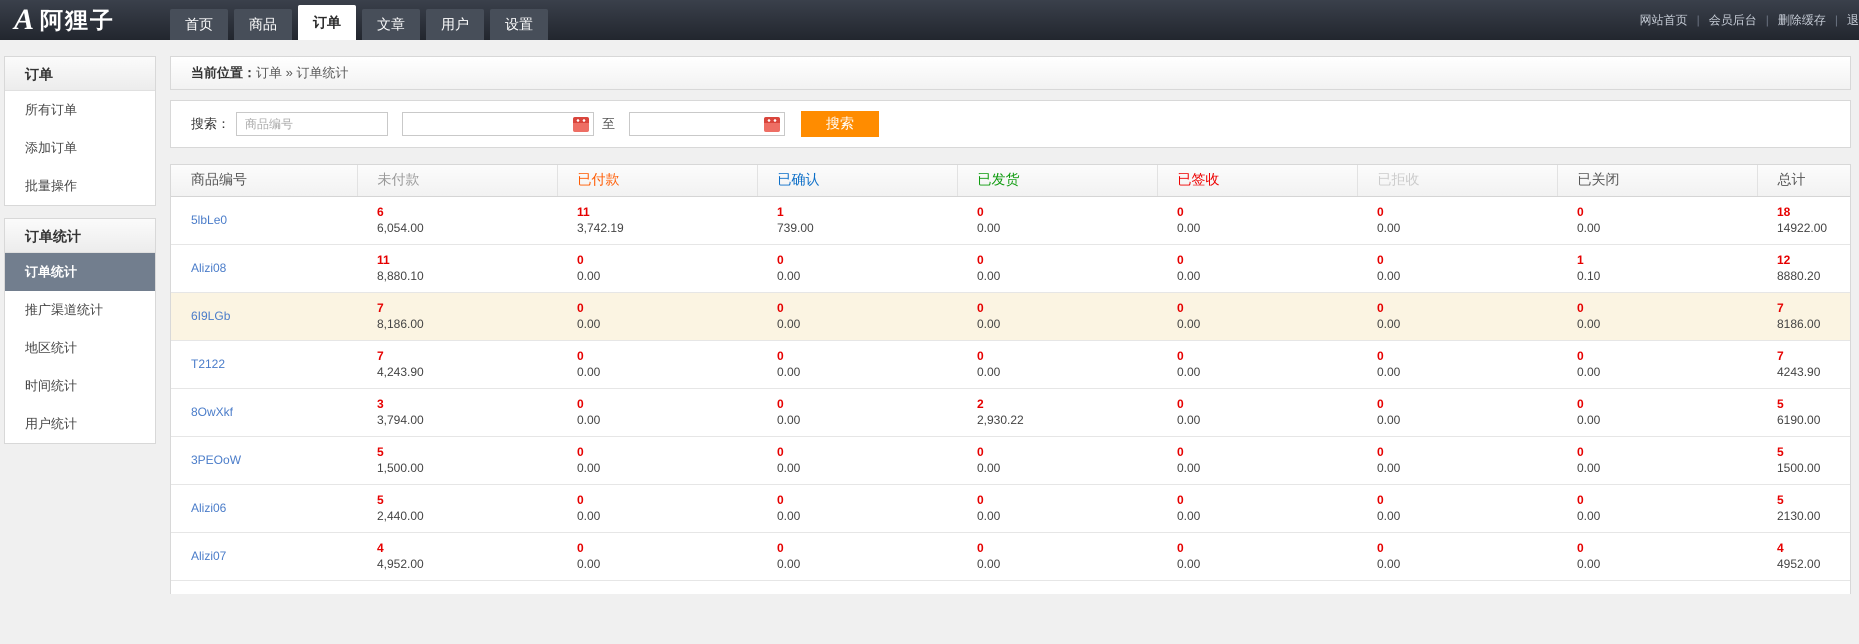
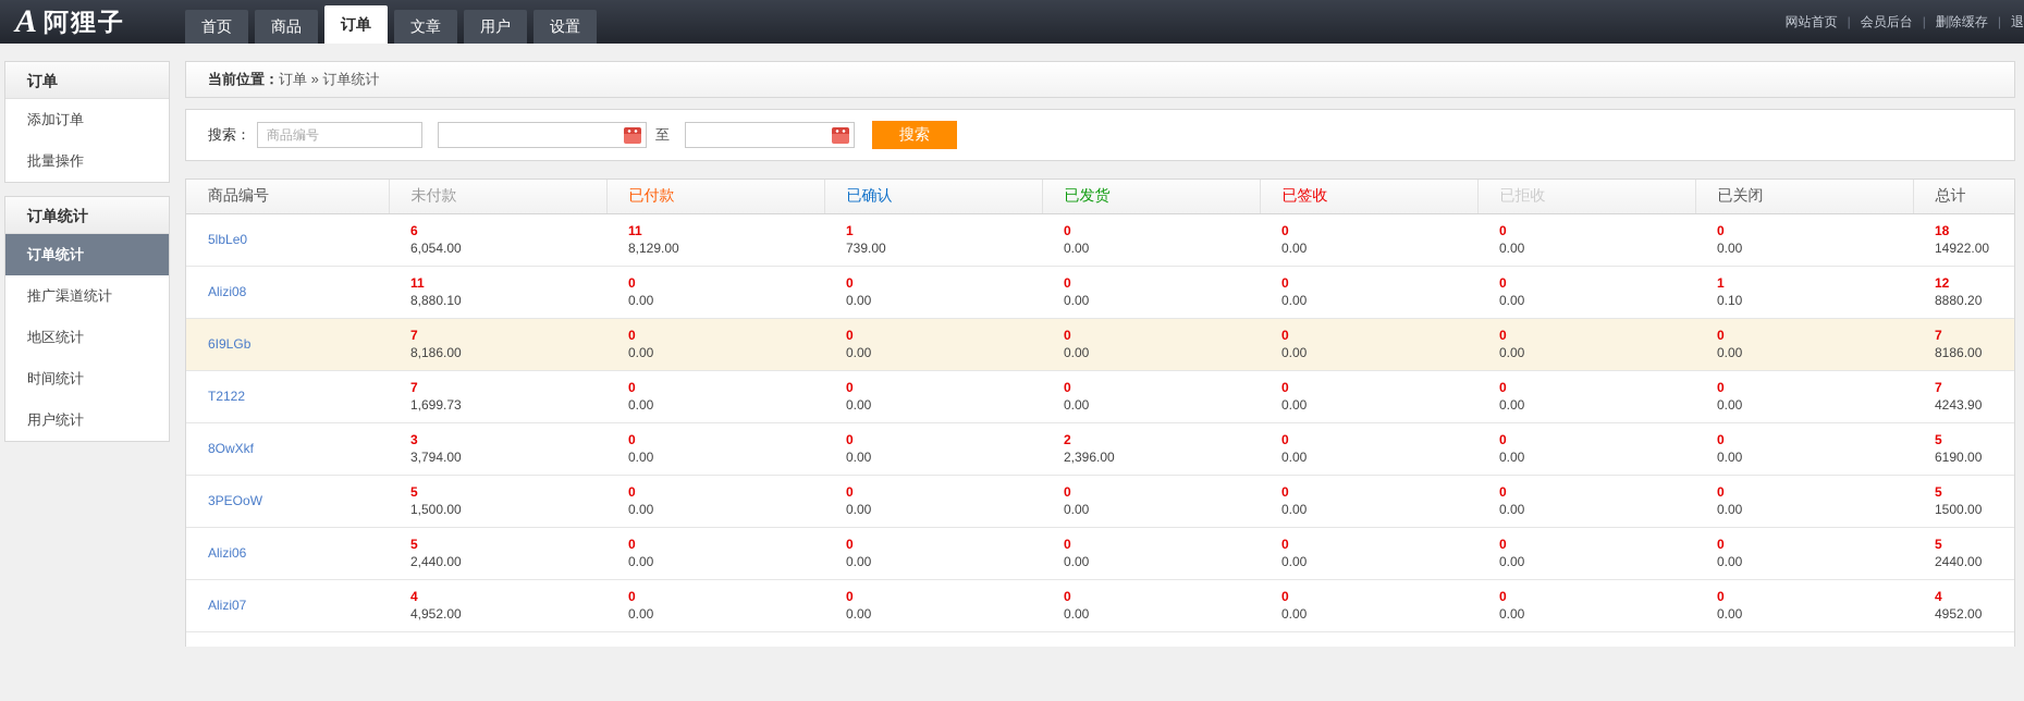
  A
  阿狸子
  首页
  商品
  订单
  文章
  用户
  设置
  网站首页
  |
  会员后台
  |
  删除缓存
  |
  订单
- 所有订单
  添加订单
  批量操作
  订单统计
  订单统计
  推广渠道统计
  地区统计
  时间统计
  用户统计
  当前位置：订单 » 订单统计
  搜索：
  商品编号
  至
  搜索
  商品编号	未付款	已付款	已确认	已发货	已签收	已拒收	已关闭	总计
- 5lbLe0	66,054.00	113,742.19	1739.00	00.00	00.00	00.00	00.00	1814922.00
+ 5lbLe0	66,054.00	118,129.00	1739.00	00.00	00.00	00.00	00.00	1814922.00
  Alizi08	118,880.10	00.00	00.00	00.00	00.00	00.00	10.10	128880.20
  6I9LGb	78,186.00	00.00	00.00	00.00	00.00	00.00	00.00	78186.00
- T2122	74,243.90	00.00	00.00	00.00	00.00	00.00	00.00	74243.90
+ T2122	71,699.73	00.00	00.00	00.00	00.00	00.00	00.00	74243.90
- 8OwXkf	33,794.00	00.00	00.00	22,930.22	00.00	00.00	00.00	56190.00
+ 8OwXkf	33,794.00	00.00	00.00	22,396.00	00.00	00.00	00.00	56190.00
  3PEOoW	51,500.00	00.00	00.00	00.00	00.00	00.00	00.00	51500.00
- Alizi06	52,440.00	00.00	00.00	00.00	00.00	00.00	00.00	52130.00
+ Alizi06	52,440.00	00.00	00.00	00.00	00.00	00.00	00.00	52440.00
  Alizi07	44,952.00	00.00	00.00	00.00	00.00	00.00	00.00	44952.00
